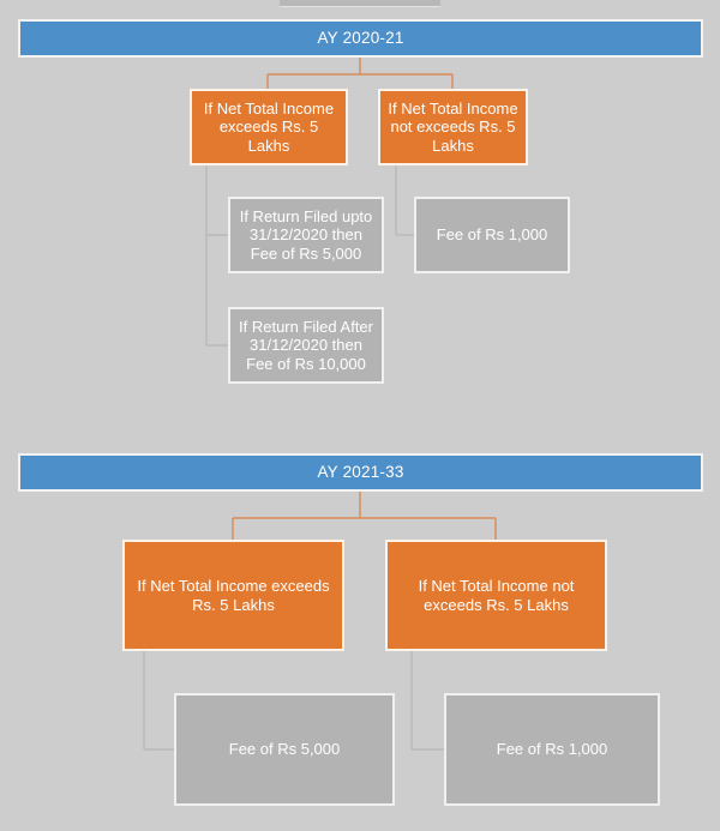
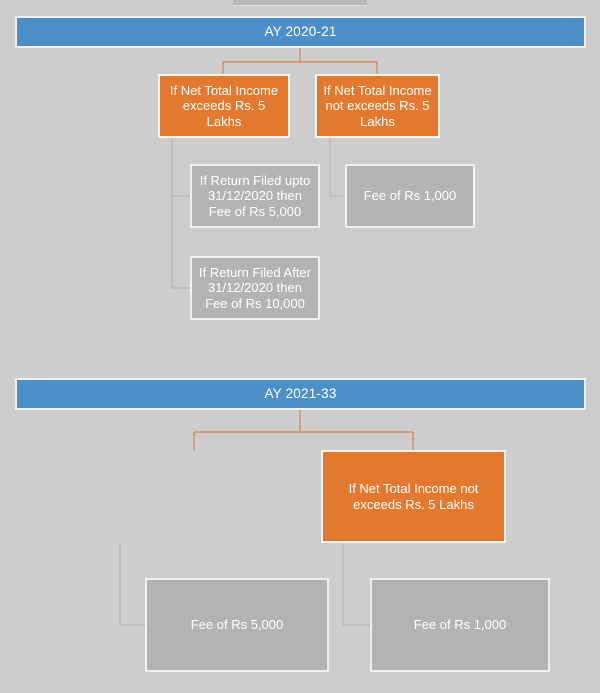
  AY 2020-21
  If Net Total Income
  exceeds Rs. 5 Lakhs
  If Net Total Income
  not exceeds Rs. 5
  Lakhs
  If Return Filed upto
  31/12/2020 then
  Fee of Rs 5,000
  Fee of Rs 1,000
  If Return Filed After
  31/12/2020 then
  Fee of Rs 10,000
  AY 2021-33
- If Net Total Income exceeds
- Rs. 5 Lakhs
  If Net Total Income not
  exceeds Rs. 5 Lakhs
  Fee of Rs 5,000
  Fee of Rs 1,000
